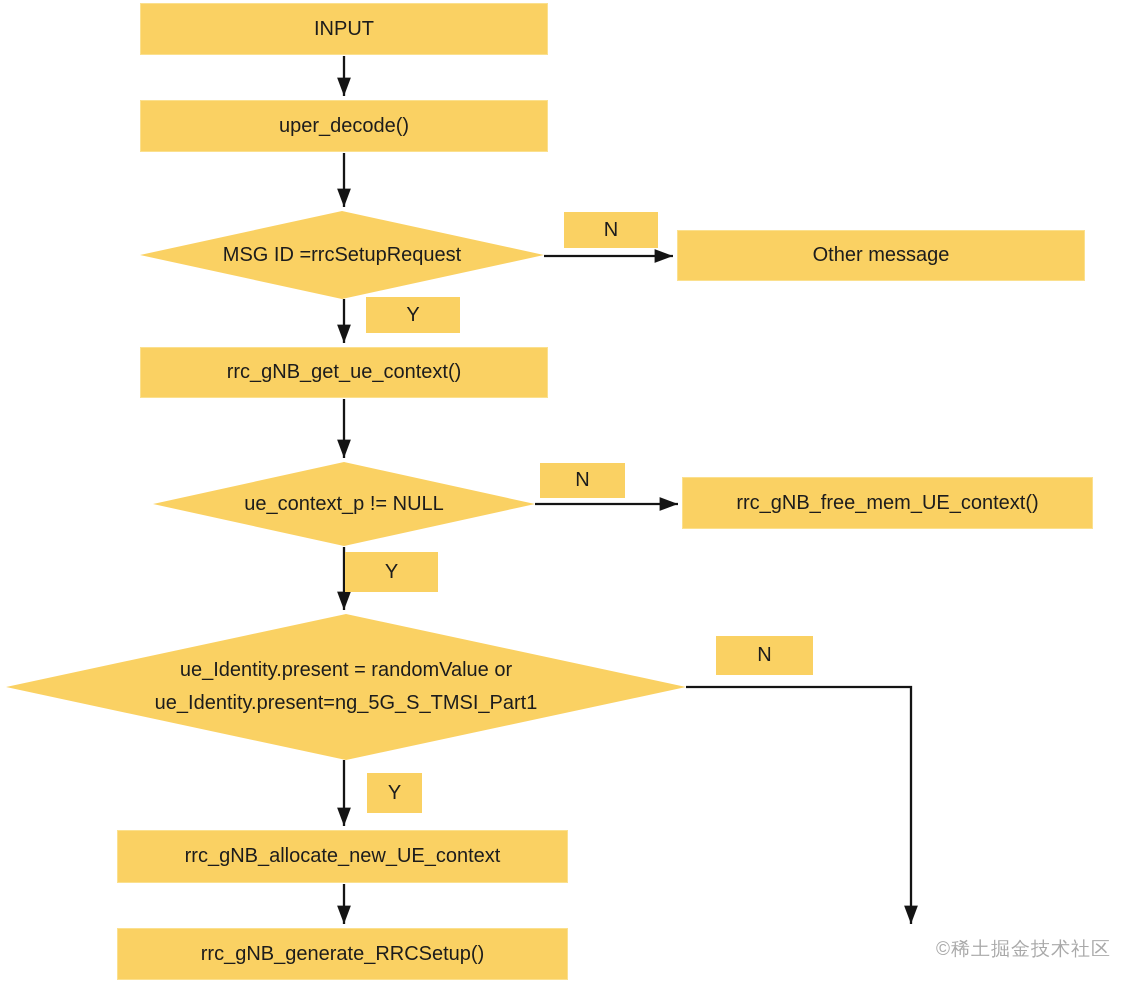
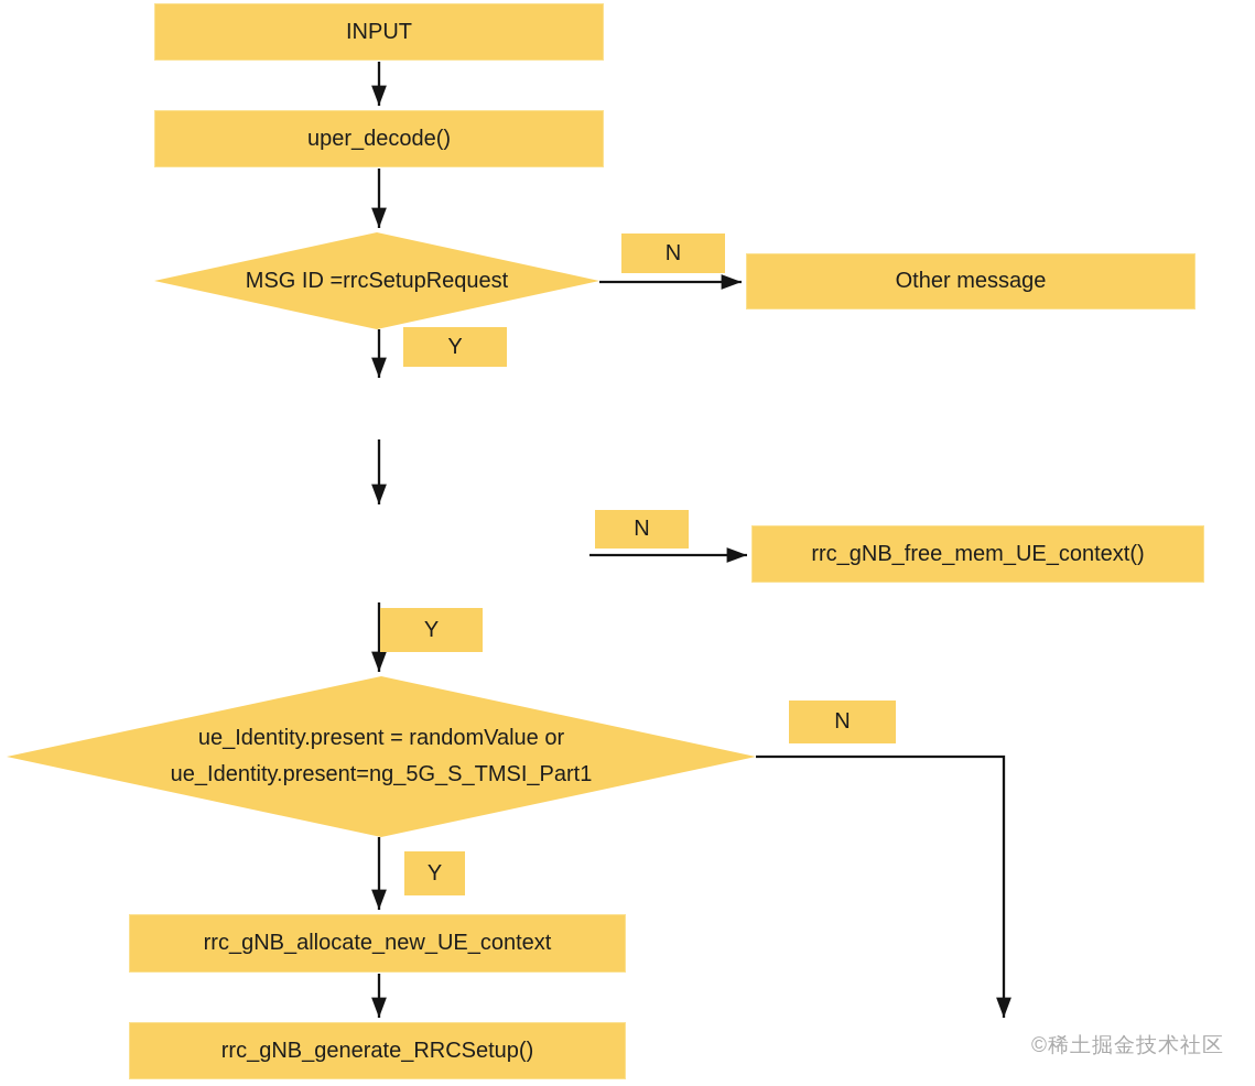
  INPUT
  uper_decode()
  MSG ID =rrcSetupRequest
  Other message
- rrc_gNB_get_ue_context()
- ue_context_p != NULL
  rrc_gNB_free_mem_UE_context()
  ue_Identity.present = randomValue or
  ue_Identity.present=ng_5G_S_TMSI_Part1
  rrc_gNB_allocate_new_UE_context
  rrc_gNB_generate_RRCSetup()
  N
  Y
  N
  Y
  N
  Y
  ©稀土掘金技术社区
